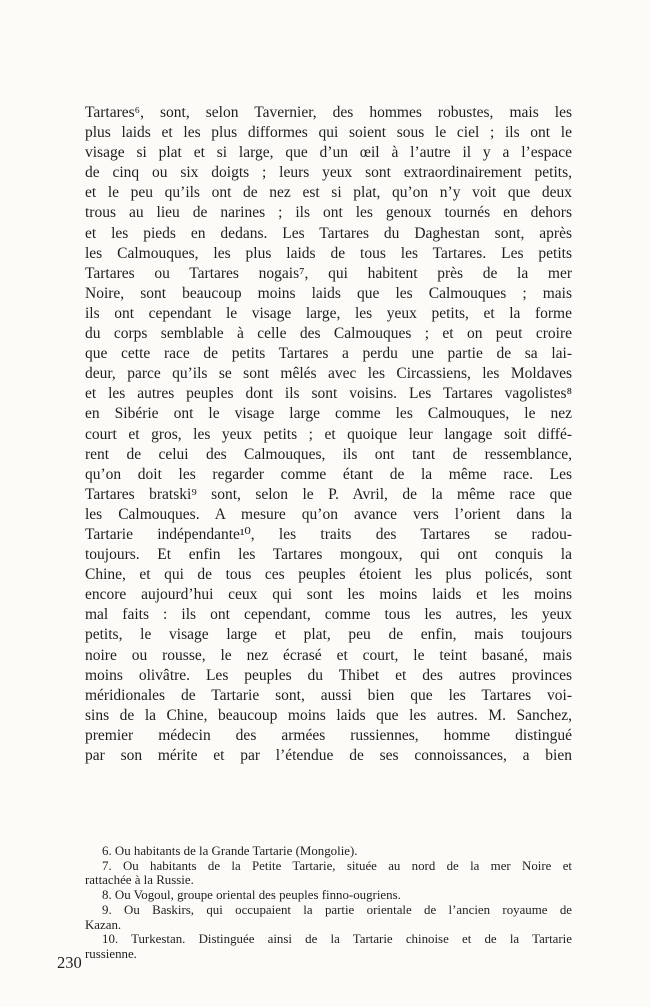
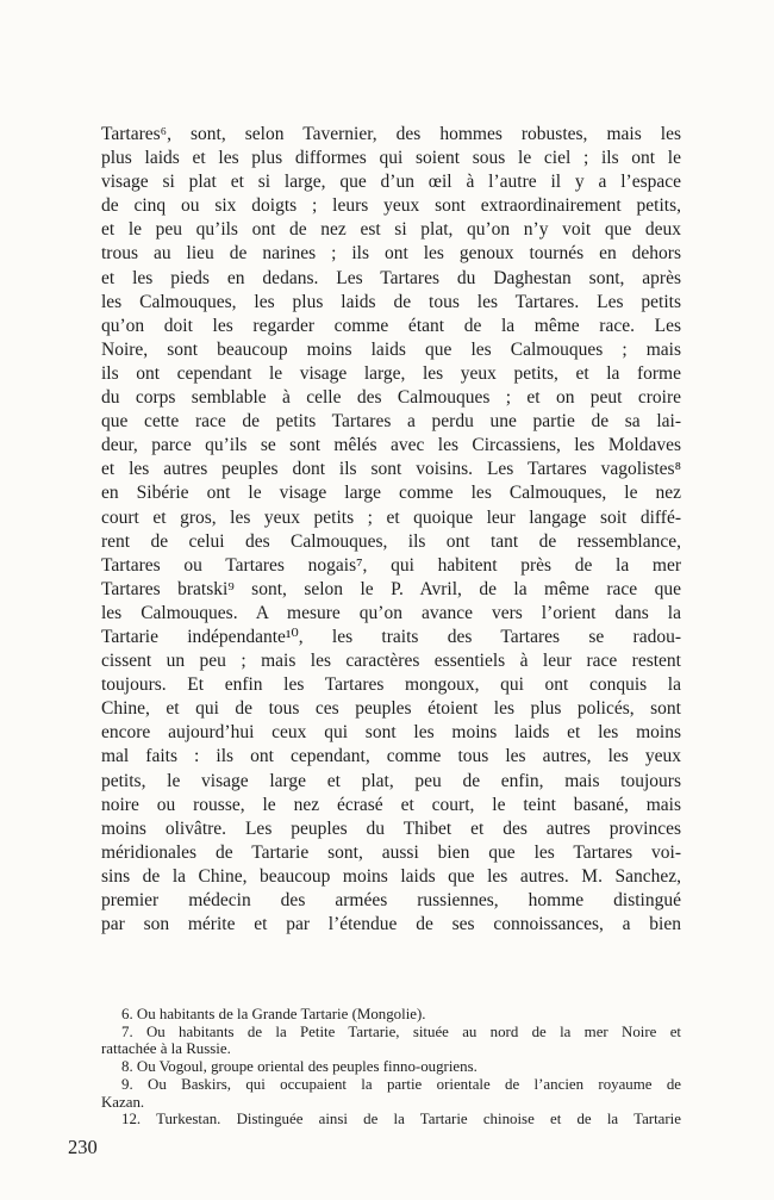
  Tartares⁶, sont, selon Tavernier, des hommes robustes, mais les
  plus laids et les plus difformes qui soient sous le ciel ; ils ont le
  visage si plat et si large, que d’un œil à l’autre il y a l’espace
  de cinq ou six doigts ; leurs yeux sont extraordinairement petits,
  et le peu qu’ils ont de nez est si plat, qu’on n’y voit que deux
  trous au lieu de narines ; ils ont les genoux tournés en dehors
  et les pieds en dedans. Les Tartares du Daghestan sont, après
  les Calmouques, les plus laids de tous les Tartares. Les petits
- Tartares ou Tartares nogais⁷, qui habitent près de la mer
+ qu’on doit les regarder comme étant de la même race. Les
  Noire, sont beaucoup moins laids que les Calmouques ; mais
  ils ont cependant le visage large, les yeux petits, et la forme
  du corps semblable à celle des Calmouques ; et on peut croire
  que cette race de petits Tartares a perdu une partie de sa lai-
  deur, parce qu’ils se sont mêlés avec les Circassiens, les Moldaves
  et les autres peuples dont ils sont voisins. Les Tartares vagolistes⁸
  en Sibérie ont le visage large comme les Calmouques, le nez
  court et gros, les yeux petits ; et quoique leur langage soit diffé-
  rent de celui des Calmouques, ils ont tant de ressemblance,
- qu’on doit les regarder comme étant de la même race. Les
+ Tartares ou Tartares nogais⁷, qui habitent près de la mer
  Tartares bratski⁹ sont, selon le P. Avril, de la même race que
  les Calmouques. A mesure qu’on avance vers l’orient dans la
  Tartarie indépendante¹⁰, les traits des Tartares se radou-
+ cissent un peu ; mais les caractères essentiels à leur race restent
  toujours. Et enfin les Tartares mongoux, qui ont conquis la
  Chine, et qui de tous ces peuples étoient les plus policés, sont
  encore aujourd’hui ceux qui sont les moins laids et les moins
  mal faits : ils ont cependant, comme tous les autres, les yeux
  petits, le visage large et plat, peu de enfin, mais toujours
  noire ou rousse, le nez écrasé et court, le teint basané, mais
  moins olivâtre. Les peuples du Thibet et des autres provinces
  méridionales de Tartarie sont, aussi bien que les Tartares voi-
  sins de la Chine, beaucoup moins laids que les autres. M. Sanchez,
  premier médecin des armées russiennes, homme distingué
  par son mérite et par l’étendue de ses connoissances, a bien
  6. Ou habitants de la Grande Tartarie (Mongolie).
  7. Ou habitants de la Petite Tartarie, située au nord de la mer Noire et
  rattachée à la Russie.
  8. Ou Vogoul, groupe oriental des peuples finno-ougriens.
  9. Ou Baskirs, qui occupaient la partie orientale de l’ancien royaume de
  Kazan.
- 10. Turkestan. Distinguée ainsi de la Tartarie chinoise et de la Tartarie
+ 12. Turkestan. Distinguée ainsi de la Tartarie chinoise et de la Tartarie
- russienne.
  230
